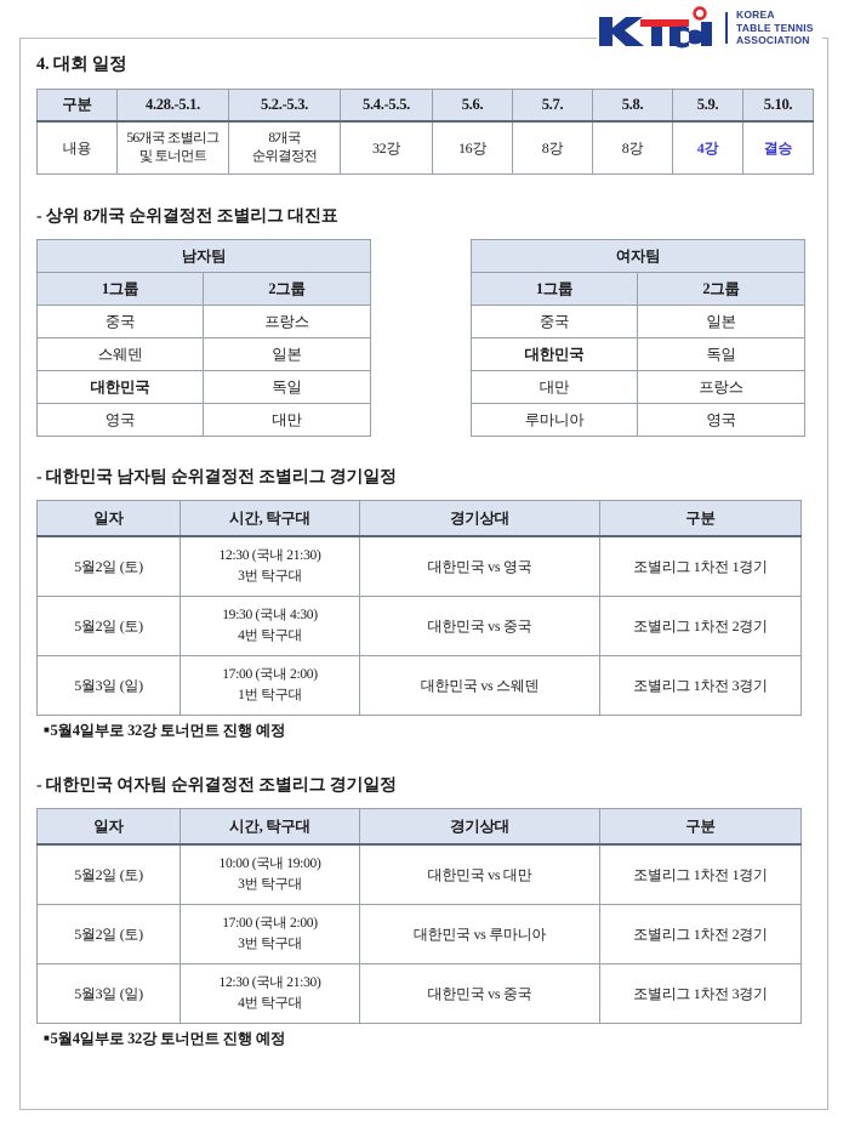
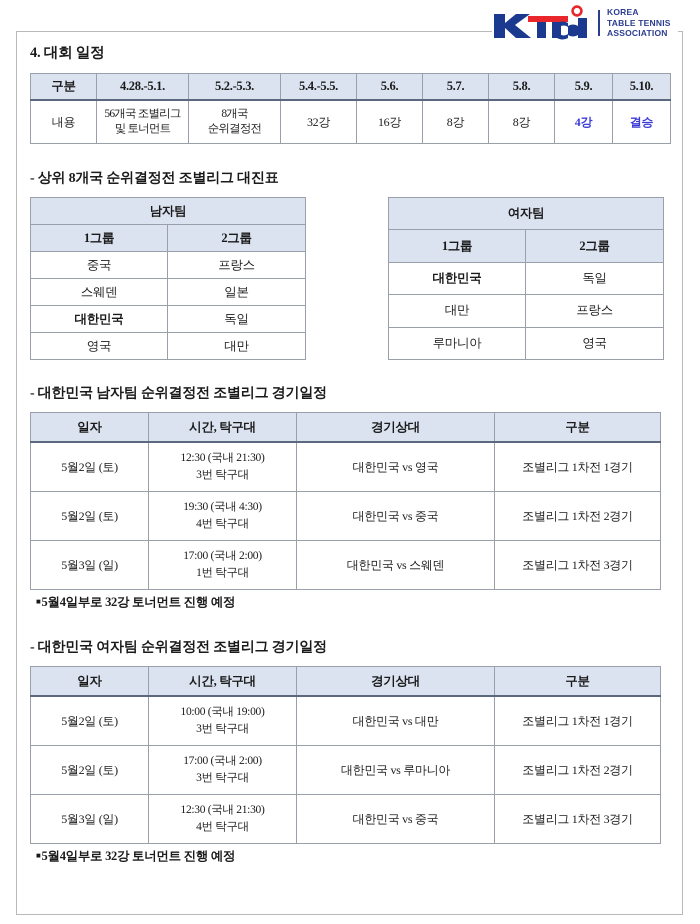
  KOREA
  TABLE TENNIS
  ASSOCIATION
  4. 대회 일정
  구분	4.28.-5.1.	5.2.-5.3.	5.4.-5.5.	5.6.	5.7.	5.8.	5.9.	5.10.
  내용	56개국 조별리그 및 토너먼트	8개국 순위결정전	32강	16강	8강	8강	4강	결승
  - 상위 8개국 순위결정전 조별리그 대진표
  남자팀
  1그룹	2그룹
  중국	프랑스
  스웨덴	일본
  대한민국	독일
  영국	대만
  여자팀
  1그룹	2그룹
- 중국	일본
  대한민국	독일
  대만	프랑스
  루마니아	영국
  - 대한민국 남자팀 순위결정전 조별리그 경기일정
  일자	시간, 탁구대	경기상대	구분
  5월2일 (토)	12:30 (국내 21:30) 3번 탁구대	대한민국 vs 영국	조별리그 1차전 1경기
  5월2일 (토)	19:30 (국내 4:30) 4번 탁구대	대한민국 vs 중국	조별리그 1차전 2경기
  5월3일 (일)	17:00 (국내 2:00) 1번 탁구대	대한민국 vs 스웨덴	조별리그 1차전 3경기
  ■5월4일부로 32강 토너먼트 진행 예정
  - 대한민국 여자팀 순위결정전 조별리그 경기일정
  일자	시간, 탁구대	경기상대	구분
  5월2일 (토)	10:00 (국내 19:00) 3번 탁구대	대한민국 vs 대만	조별리그 1차전 1경기
  5월2일 (토)	17:00 (국내 2:00) 3번 탁구대	대한민국 vs 루마니아	조별리그 1차전 2경기
  5월3일 (일)	12:30 (국내 21:30) 4번 탁구대	대한민국 vs 중국	조별리그 1차전 3경기
  ■5월4일부로 32강 토너먼트 진행 예정
